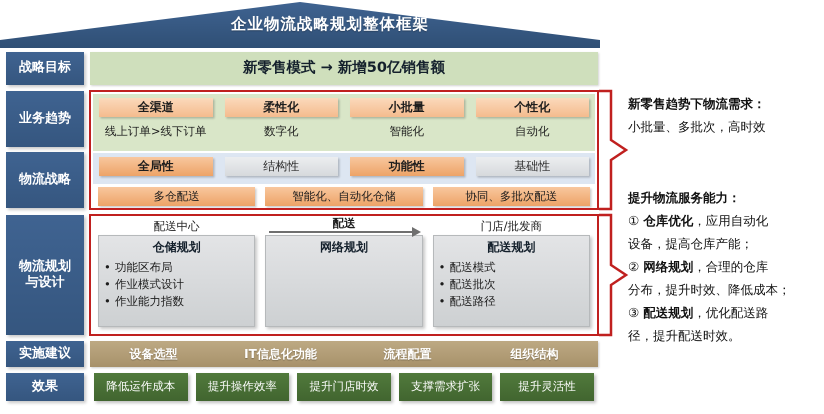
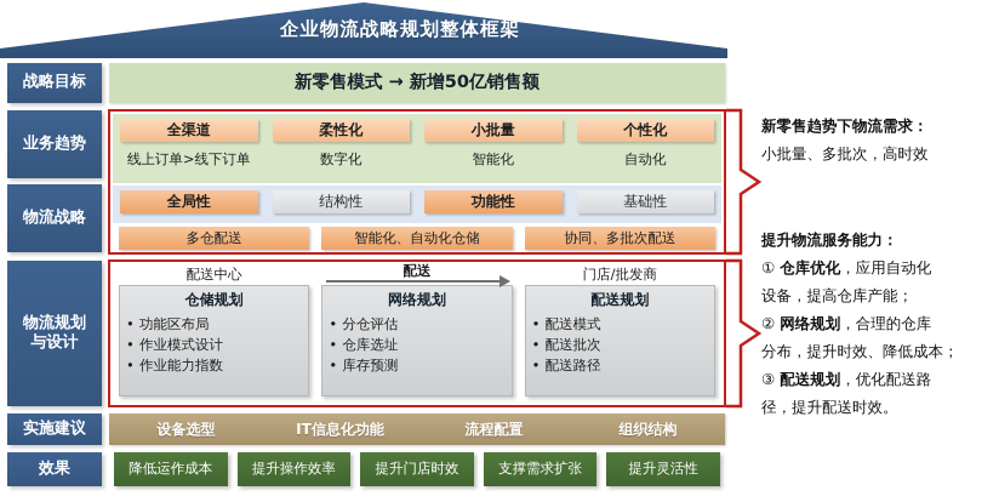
  企业物流战略规划整体框架
  战略目标
  业务趋势
  物流战略
  物流规划
  与设计
  实施建议
  效果
  新零售模式 → 新增50亿销售额
  全渠道
  线上订单>线下订单
  柔性化
  数字化
  小批量
  智能化
  个性化
  自动化
  全局性
  结构性
  功能性
  基础性
  多仓配送
  智能化、自动化仓储
  协同、多批次配送
  配送中心
  仓储规划
  功能区布局
  作业模式设计
  作业能力指数
  配送
  网络规划
+ 分仓评估
+ 仓库选址
+ 库存预测
  门店/批发商
  配送规划
  配送模式
  配送批次
  配送路径
  设备选型
  IT信息化功能
  流程配置
  组织结构
  降低运作成本
  提升操作效率
  提升门店时效
  支撑需求扩张
  提升灵活性
  新零售趋势下物流需求：
  小批量、多批次，高时效
  提升物流服务能力：
  ① 仓库优化，应用自动化
  设备，提高仓库产能；
  ② 网络规划，合理的仓库
  分布，提升时效、降低成本；
  ③ 配送规划，优化配送路
  径，提升配送时效。
